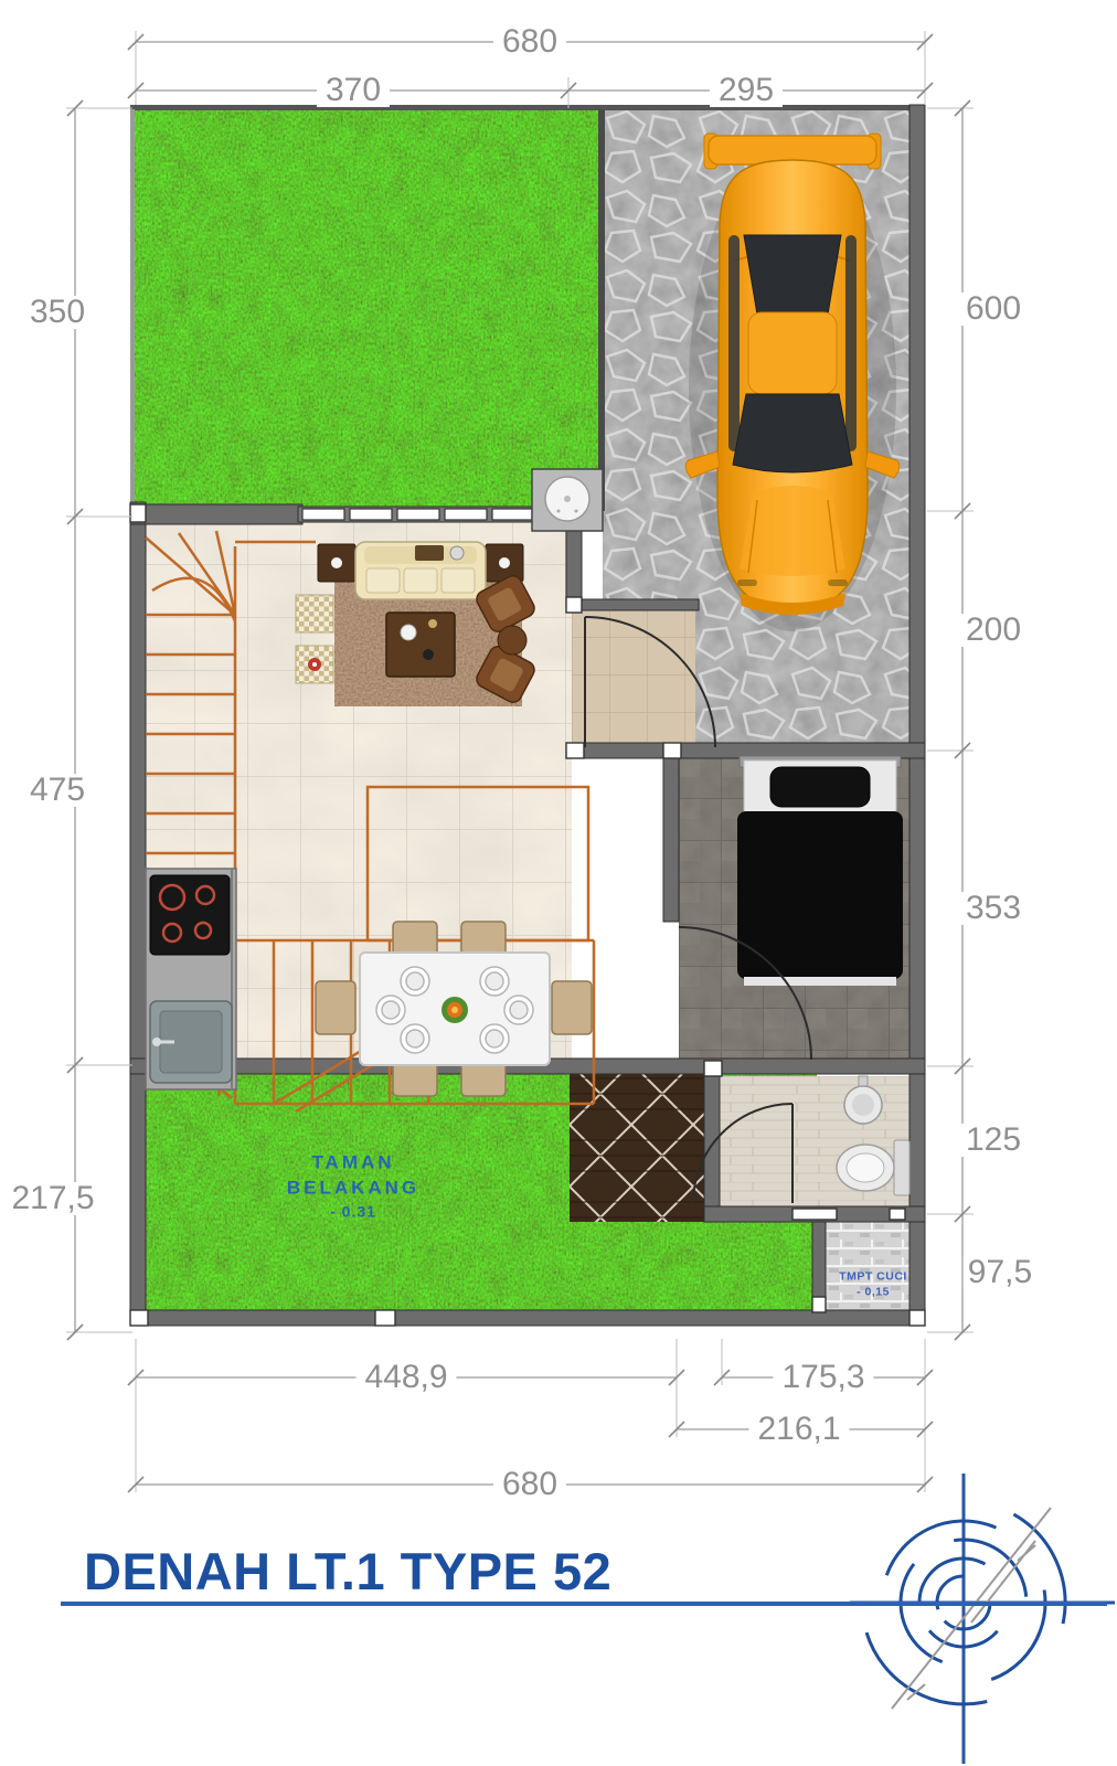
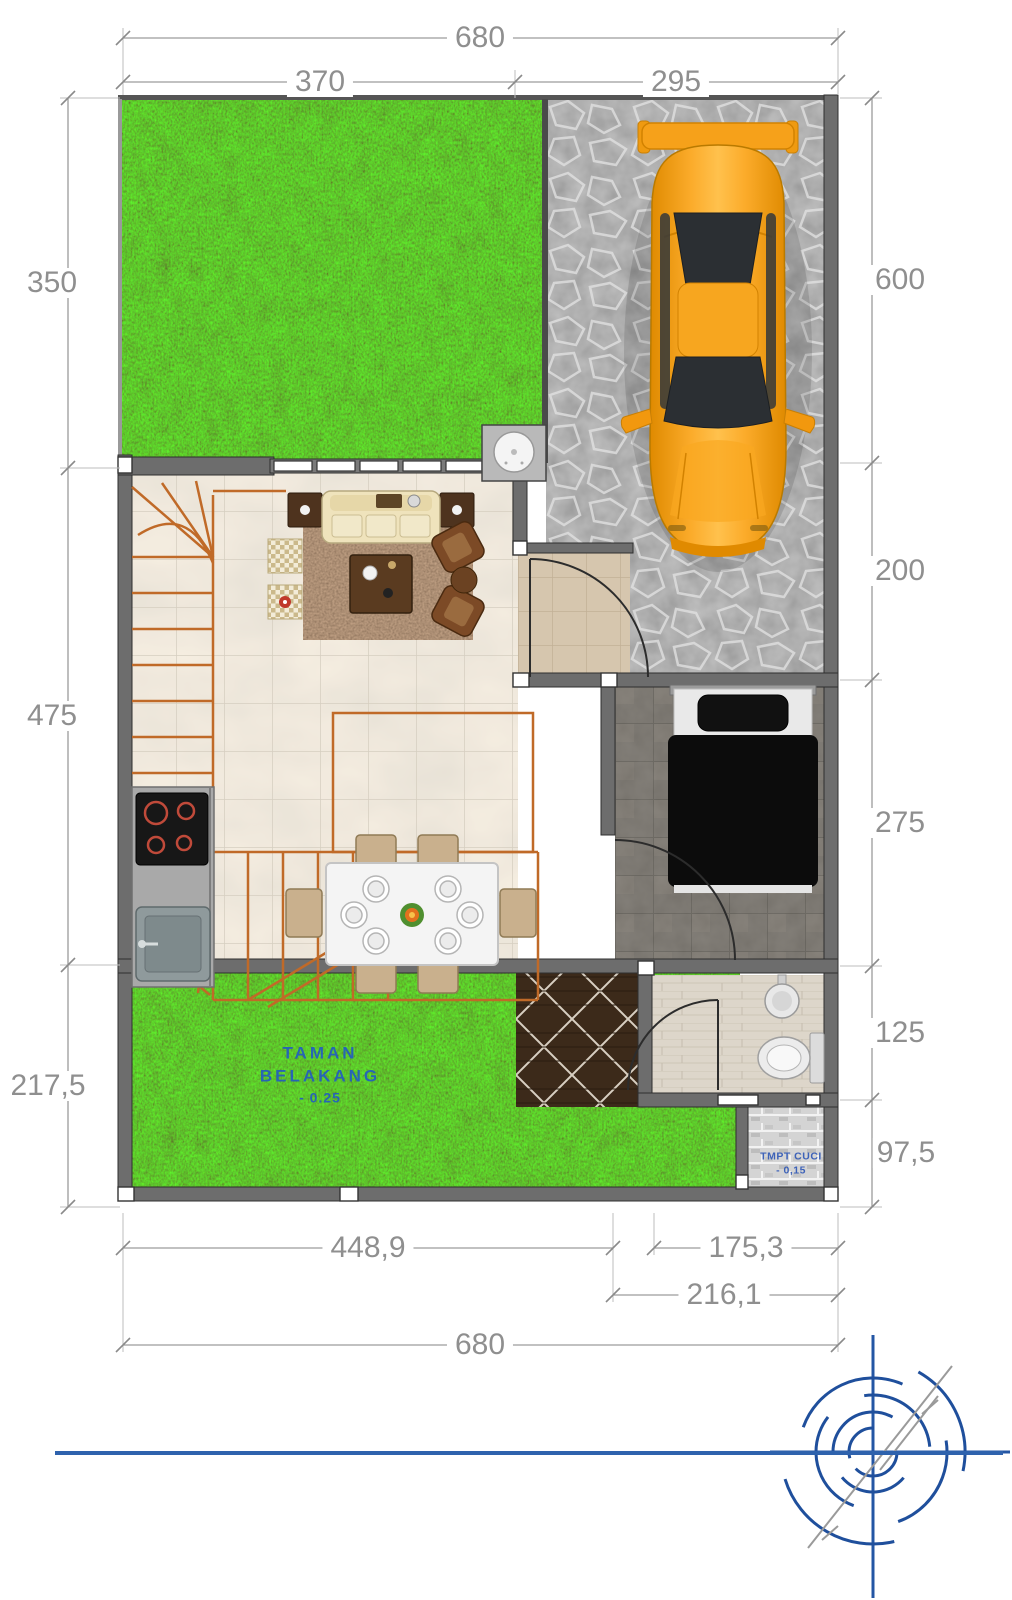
  680
  370
  295
  350
  475
  217,5
  600
  200
- 353
+ 275
  125
  97,5
  448,9
  175,3
  216,1
  680
  TAMAN
  BELAKANG
- - 0.31
+ - 0.25
  TMPT CUCI
  - 0,15
- DENAH LT.1 TYPE 52
